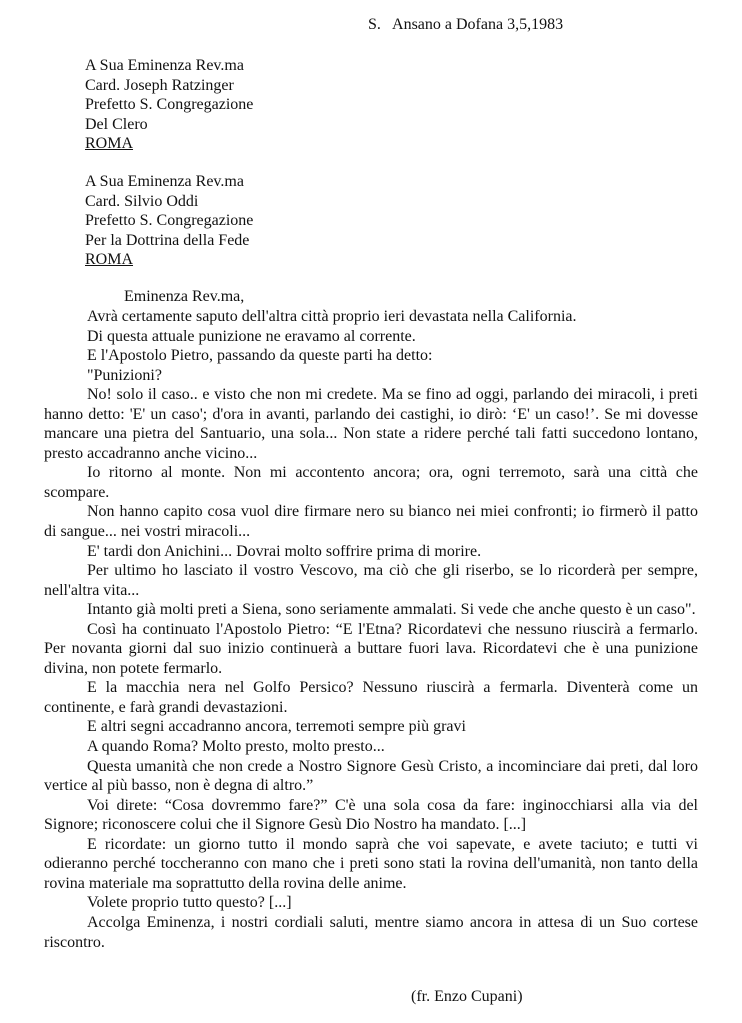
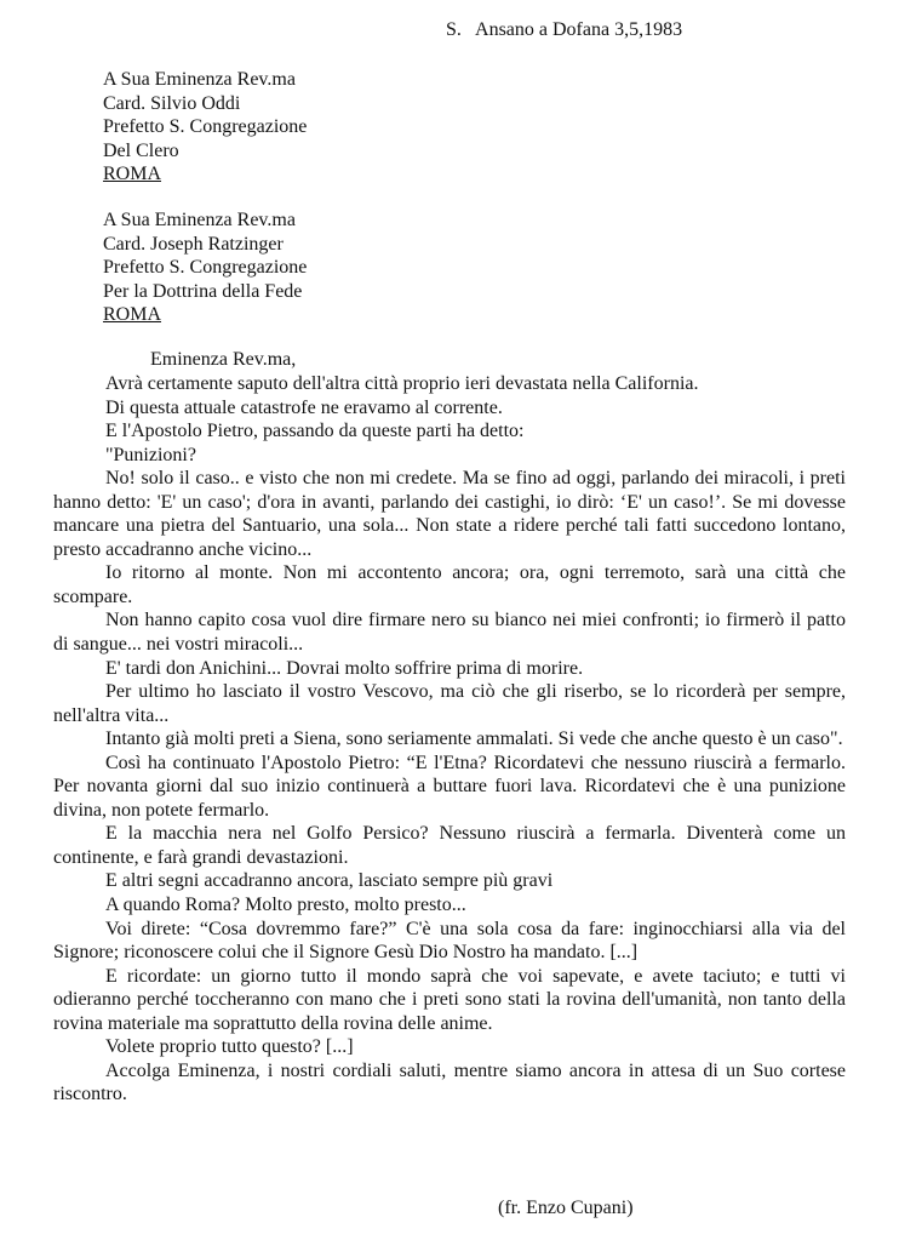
  S. Ansano a Dofana 3,5,1983
  A Sua Eminenza Rev.ma
- Card. Joseph Ratzinger
+ Card. Silvio Oddi
  Prefetto S. Congregazione
  Del Clero
  ROMA
  A Sua Eminenza Rev.ma
- Card. Silvio Oddi
+ Card. Joseph Ratzinger
  Prefetto S. Congregazione
  Per la Dottrina della Fede
  ROMA
  Eminenza Rev.ma,
  Avrà certamente saputo dell'altra città proprio ieri devastata nella California.
- Di questa attuale punizione ne eravamo al corrente.
+ Di questa attuale catastrofe ne eravamo al corrente.
  E l'Apostolo Pietro, passando da queste parti ha detto:
  "Punizioni?
  No! solo il caso.. e visto che non mi credete. Ma se fino ad oggi, parlando dei miracoli, i preti hanno detto: 'E' un caso'; d'ora in avanti, parlando dei castighi, io dirò: ‘E' un caso!’. Se mi dovesse mancare una pietra del Santuario, una sola... Non state a ridere perché tali fatti succedono lontano, presto accadranno anche vicino...
  Io ritorno al monte. Non mi accontento ancora; ora, ogni terremoto, sarà una città che scompare.
  Non hanno capito cosa vuol dire firmare nero su bianco nei miei confronti; io firmerò il patto di sangue... nei vostri miracoli...
  E' tardi don Anichini... Dovrai molto soffrire prima di morire.
  Per ultimo ho lasciato il vostro Vescovo, ma ciò che gli riserbo, se lo ricorderà per sempre, nell'altra vita...
  Intanto già molti preti a Siena, sono seriamente ammalati. Si vede che anche questo è un caso".
  Così ha continuato l'Apostolo Pietro: “E l'Etna? Ricordatevi che nessuno riuscirà a fermarlo. Per novanta giorni dal suo inizio continuerà a buttare fuori lava. Ricordatevi che è una punizione divina, non potete fermarlo.
  E la macchia nera nel Golfo Persico? Nessuno riuscirà a fermarla. Diventerà come un continente, e farà grandi devastazioni.
- E altri segni accadranno ancora, terremoti sempre più gravi
+ E altri segni accadranno ancora, lasciato sempre più gravi
  A quando Roma? Molto presto, molto presto...
- Questa umanità che non crede a Nostro Signore Gesù Cristo, a incominciare dai preti, dal loro vertice al più basso, non è degna di altro.”
  Voi direte: “Cosa dovremmo fare?” C'è una sola cosa da fare: inginocchiarsi alla via del Signore; riconoscere colui che il Signore Gesù Dio Nostro ha mandato. [...]
  E ricordate: un giorno tutto il mondo saprà che voi sapevate, e avete taciuto; e tutti vi odieranno perché toccheranno con mano che i preti sono stati la rovina dell'umanità, non tanto della rovina materiale ma soprattutto della rovina delle anime.
  Volete proprio tutto questo? [...]
  Accolga Eminenza, i nostri cordiali saluti, mentre siamo ancora in attesa di un Suo cortese riscontro.
  (fr. Enzo Cupani)
